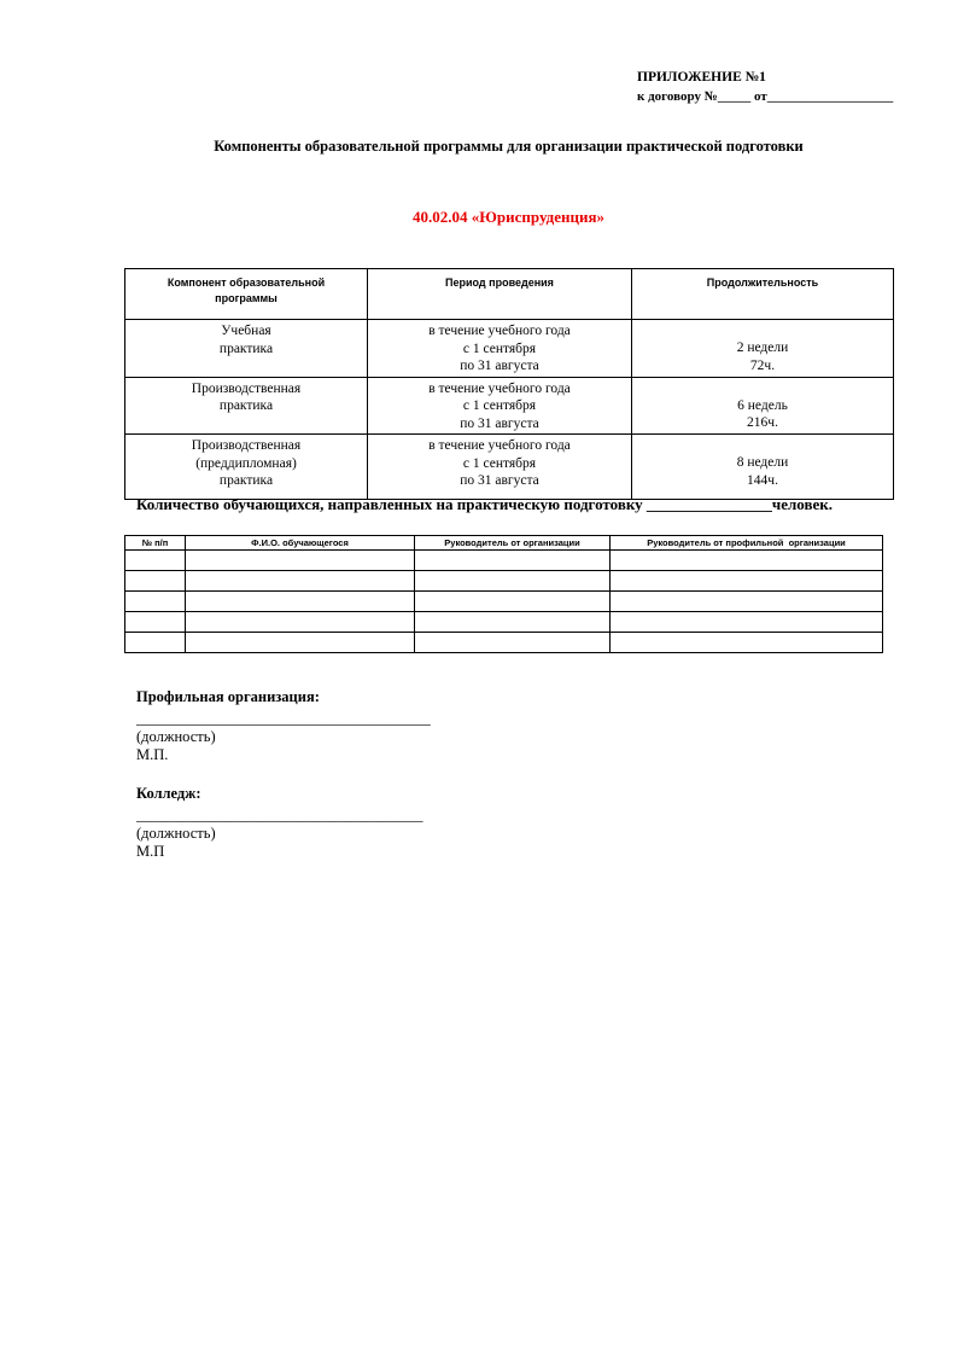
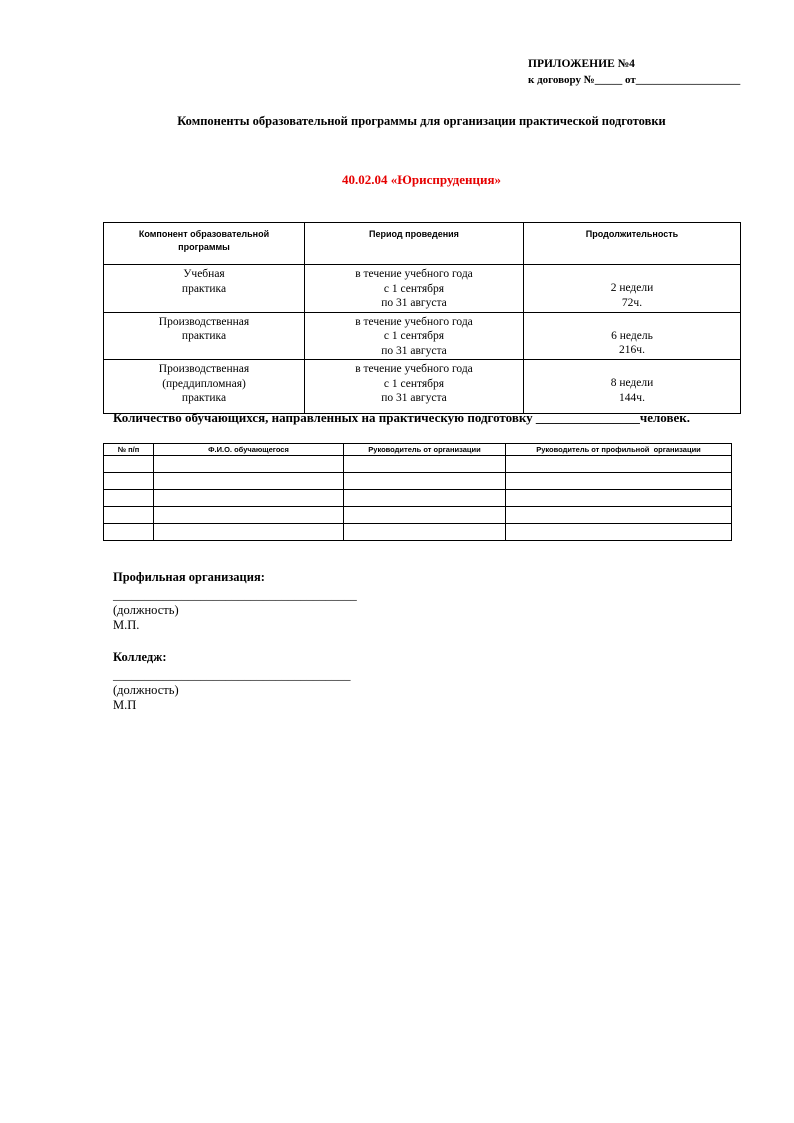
- ПРИЛОЖЕНИЕ №1
+ ПРИЛОЖЕНИЕ №4
  к договору №_____ от___________________
  Компоненты образовательной программы для организации практической подготовки
  40.02.04 «Юриспруденция»
  Компонент образовательной программы	Период проведения	Продолжительность
  Учебная практика	в течение учебного года с 1 сентября по 31 августа	2 недели 72ч.
  Производственная практика	в течение учебного года с 1 сентября по 31 августа	6 недель 216ч.
  Производственная (преддипломная) практика	в течение учебного года с 1 сентября по 31 августа	8 недели 144ч.
  Количество обучающихся, направленных на практическую подготовку ________________человек.
  № п/п	Ф.И.О. обучающегося	Руководитель от организации	Руководитель от профильной организации
  Профильная организация:
  _______________________________________
  (должность)
  М.П.
  Колледж:
  ______________________________________
  (должность)
  М.П
